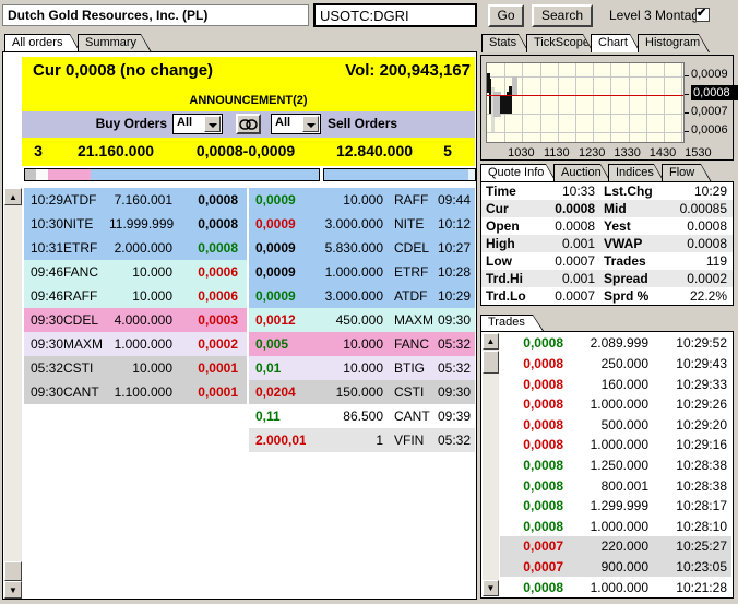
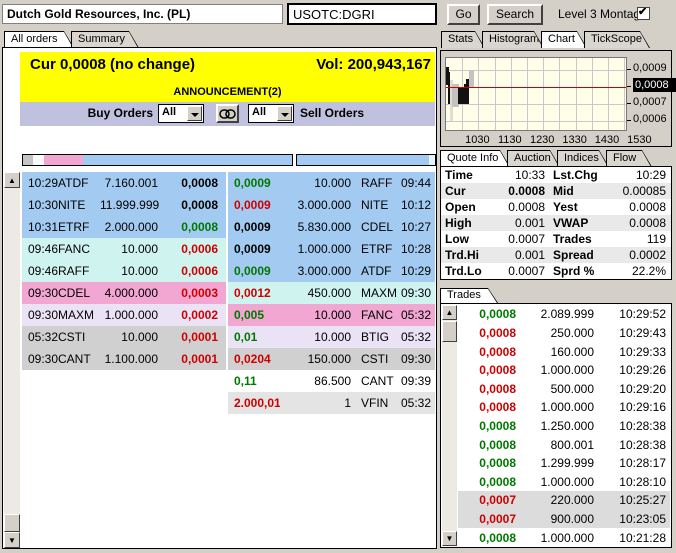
  Dutch Gold Resources, Inc. (PL)
  USOTC:DGRI
  Go
  Search
  Level 3 Monta
  All orders
  Summary
  Stats
- TickScope
+ Histogram
  Chart
- Histogram
+ TickScope
  Cur 0,0008 (no change)
  Vol: 200,943,167
  ANNOUNCEMENT(2)
  Buy Orders
  All
  All
  Sell Orders
- 3
- 21.160.000
- 0,0008-0,0009
- 12.840.000
- 5
  ▲
  ▼
  10:29
  ATDF
  7.160.001
  0,0008
  10:30
  NITE
  11.999.999
  0,0008
  10:31
  ETRF
  2.000.000
  0,0008
  09:46
  FANC
  10.000
  0,0006
  09:46
  RAFF
  10.000
  0,0006
  09:30
  CDEL
  4.000.000
  0,0003
  09:30
  MAXM
  1.000.000
  0,0002
  05:32
  CSTI
  10.000
  0,0001
  09:30
  CANT
  1.100.000
  0,0001
  0,0009
  10.000
  RAFF
  09:44
  0,0009
  3.000.000
  NITE
  10:12
  0,0009
  5.830.000
  CDEL
  10:27
  0,0009
  1.000.000
  ETRF
  10:28
  0,0009
  3.000.000
  ATDF
  10:29
  0,0012
  450.000
  MAXM
  09:30
  0,005
  10.000
  FANC
  05:32
  0,01
  10.000
  BTIG
  05:32
  0,0204
  150.000
  CSTI
  09:30
  0,11
  86.500
  CANT
  09:39
  2.000,01
  1
  VFIN
  05:32
  0,0009
  0,0008
  0,0007
  0,0006
  1030
  1130
  1230
  1330
  1430
  1530
  Quote Info
  Auction
  Indices
  Flow
  Time
  10:33
  Lst.Chg
  10:29
  Cur
  0.0008
  Mid
  0.00085
  Open
  0.0008
  Yest
  0.0008
  High
  0.001
  VWAP
  0.0008
  Low
  0.0007
  Trades
  119
  Trd.Hi
  0.001
  Spread
  0.0002
  Trd.Lo
  0.0007
  Sprd %
  22.2%
  Trades
  ▲
  ▼
  0,0008
  2.089.999
  10:29:52
  0,0008
  250.000
  10:29:43
  0,0008
  160.000
  10:29:33
  0,0008
  1.000.000
  10:29:26
  0,0008
  500.000
  10:29:20
  0,0008
  1.000.000
  10:29:16
  0,0008
  1.250.000
  10:28:38
  0,0008
  800.001
  10:28:38
  0,0008
  1.299.999
  10:28:17
  0,0008
  1.000.000
  10:28:10
  0,0007
  220.000
  10:25:27
  0,0007
  900.000
  10:23:05
  0,0008
  1.000.000
  10:21:28
